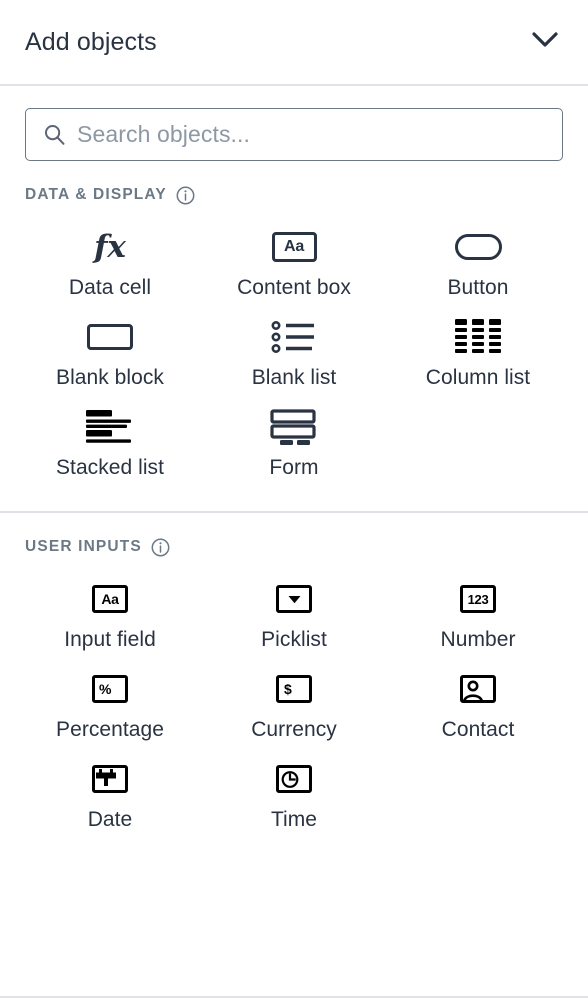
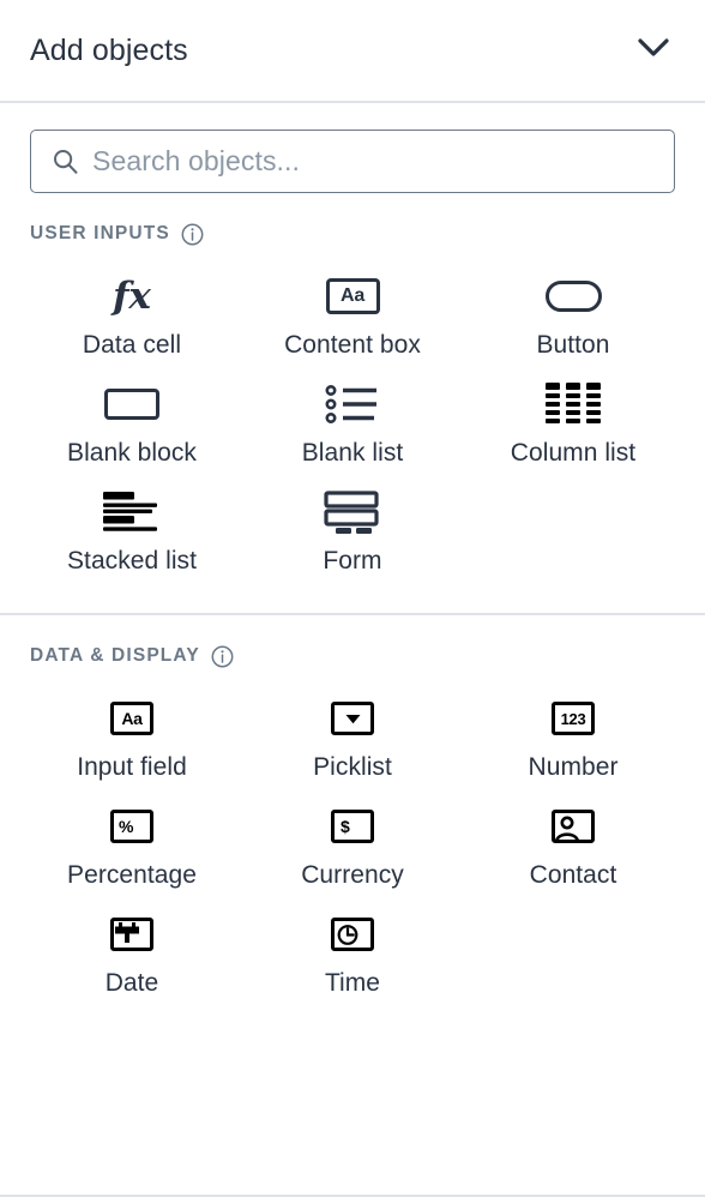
  Add objects
  Search objects...
- DATA & DISPLAY
+ USER INPUTS
  fx
  Data cell
  Aa
  Content box
  Button
  Blank block
  Blank list
  Column list
  Stacked list
  Form
- USER INPUTS
+ DATA & DISPLAY
  Aa
  Input field
  Picklist
  123
  Number
  %
  Percentage
  $
  Currency
  Contact
  Date
  Time
